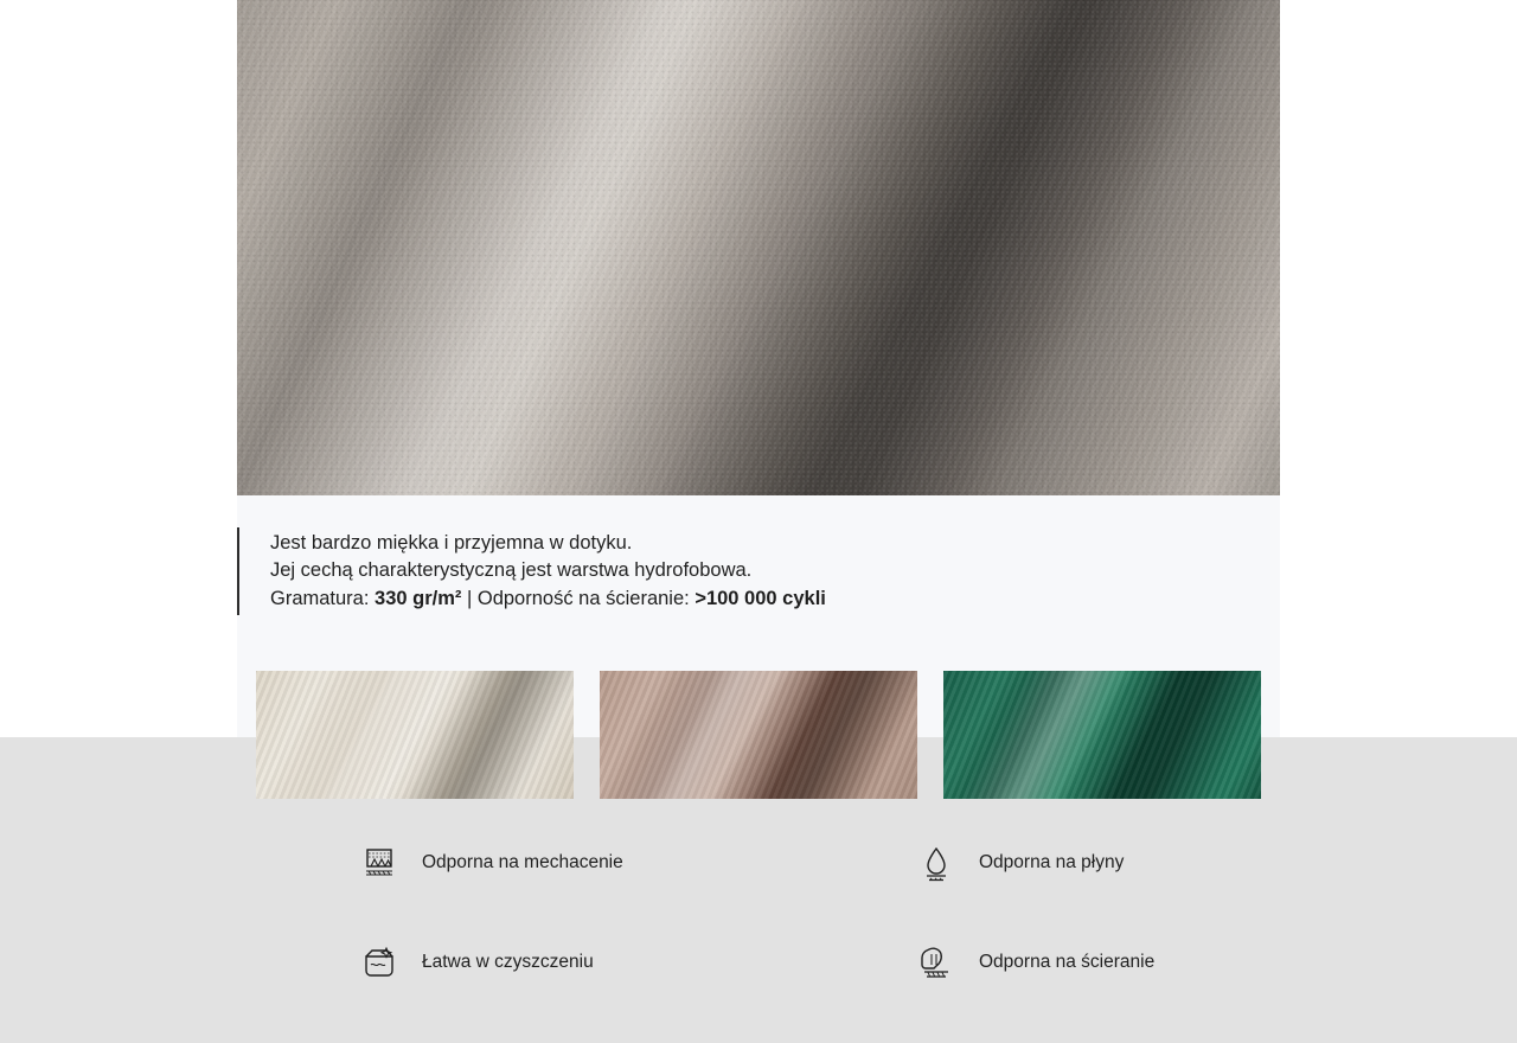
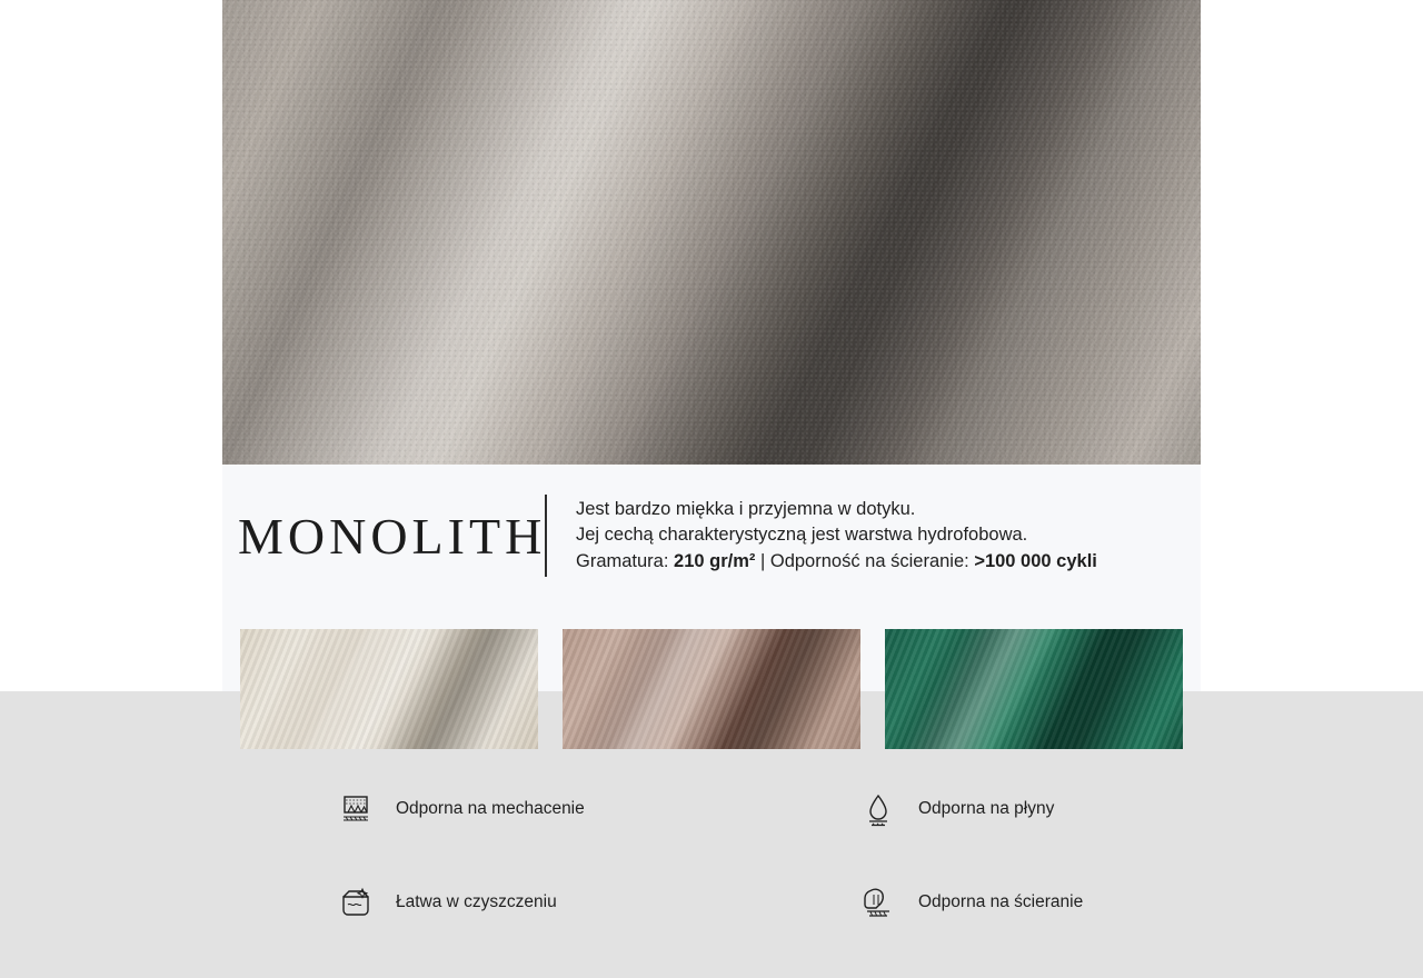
+ MONOLITH
  Jest bardzo miękka i przyjemna w dotyku.
  Jej cechą charakterystyczną jest warstwa hydrofobowa.
- Gramatura: 330 gr/m² | Odporność na ścieranie: >100 000 cykli
+ Gramatura: 210 gr/m² | Odporność na ścieranie: >100 000 cykli
  Odporna na mechacenie
  Odporna na płyny
  Łatwa w czyszczeniu
  Odporna na ścieranie
